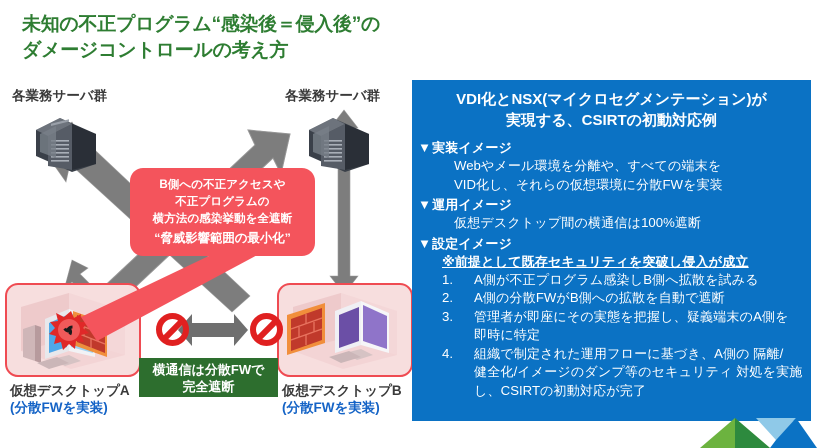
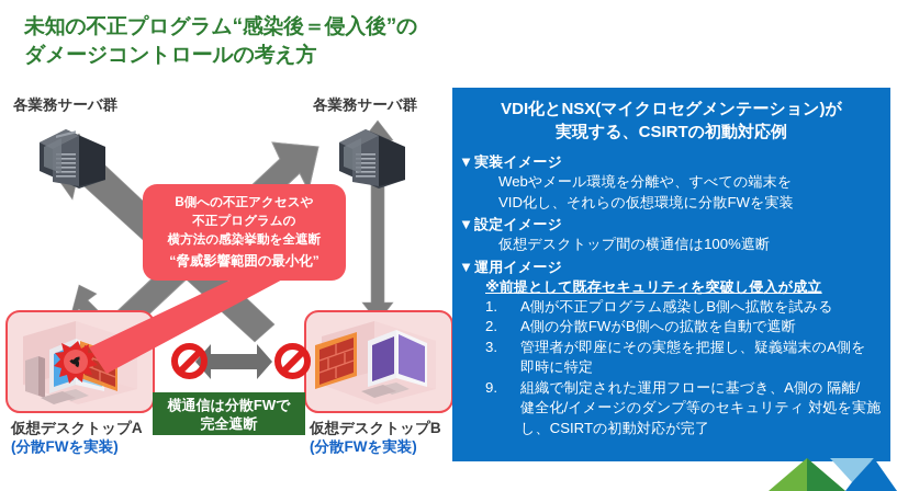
  未知の不正プログラム“感染後＝侵入後”の
  ダメージコントロールの考え方
  各業務サーバ群
  各業務サーバ群
  B側への不正アクセスや
  不正プログラムの
  横方法の感染挙動を全遮断
  “脅威影響範囲の最小化”
  仮想デスクトップA
  (分散FWを実装)
  仮想デスクトップB
  (分散FWを実装)
  横通信は分散FWで
  完全遮断
  VDI化とNSX(マイクロセグメンテーション)が
  実現する、CSIRTの初動対応例
  ▼実装イメージ
  Webやメール環境を分離や、すべての端末を
  VID化し、それらの仮想環境に分散FWを実装
- ▼運用イメージ
+ ▼設定イメージ
  仮想デスクトップ間の横通信は100%遮断
- ▼設定イメージ
+ ▼運用イメージ
  ※前提として既存セキュリティを突破し侵入が成立
  1.
  A側が不正プログラム感染しB側へ拡散を試みる
  2.
  A側の分散FWがB側への拡散を自動で遮断
  3.
  管理者が即座にその実態を把握し、疑義端末のA側を
  即時に特定
- 4.
+ 9.
  組織で制定された運用フローに基づき、A側の 隔離/
  健全化/イメージのダンプ等のセキュリティ 対処を実施
  し、CSIRTの初動対応が完了
